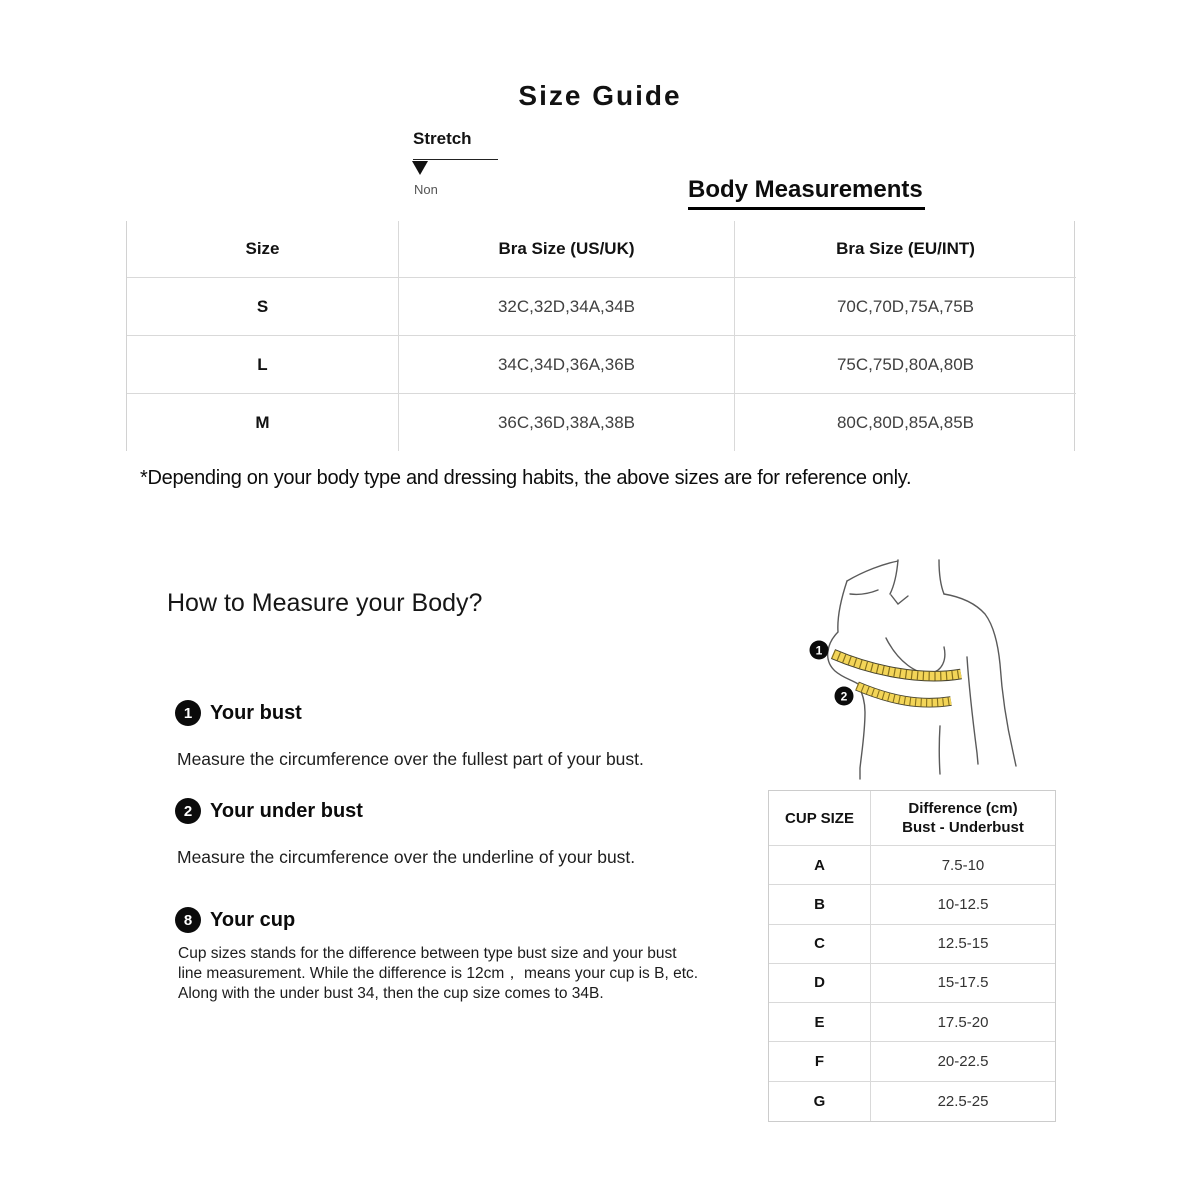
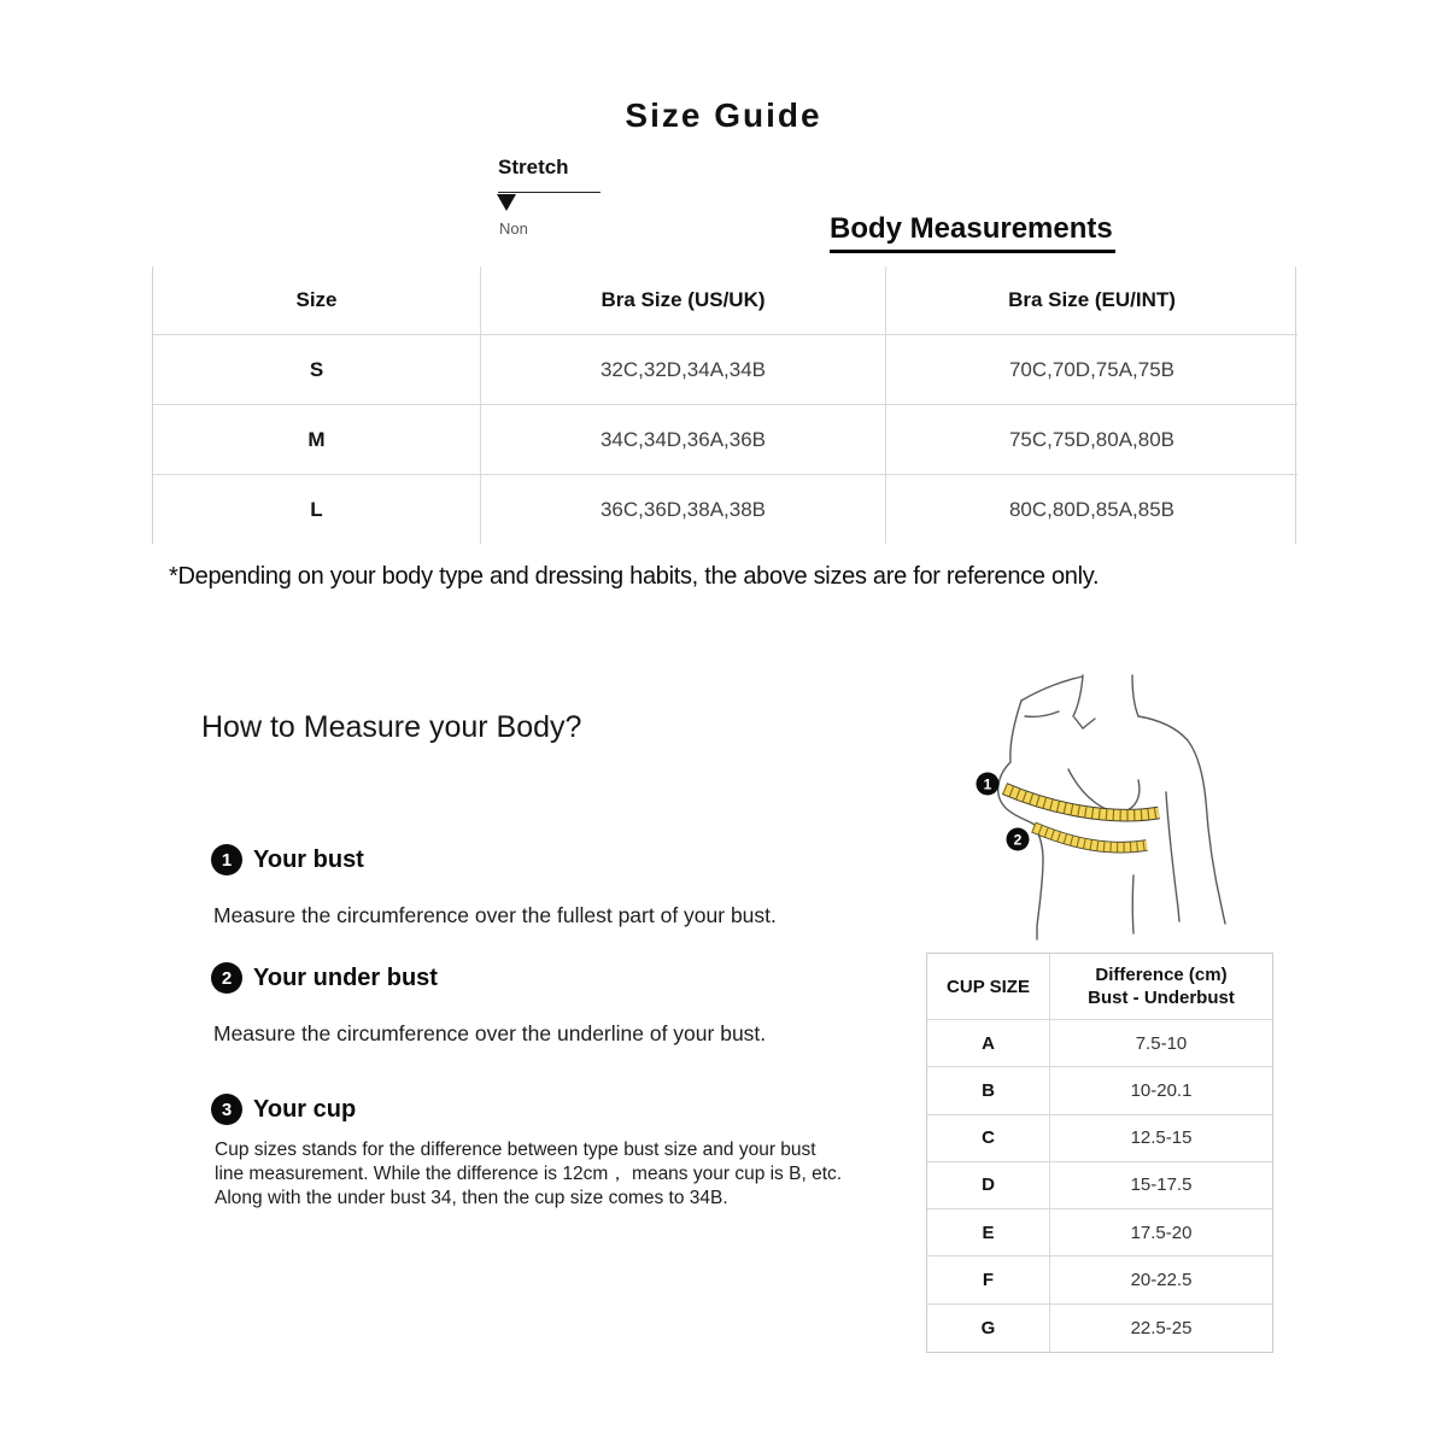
  Size Guide
  Stretch
  Non
  Body Measurements
  Size
  Bra Size (US/UK)
  Bra Size (EU/INT)
  S
  32C,32D,34A,34B
  70C,70D,75A,75B
- L
+ M
  34C,34D,36A,36B
  75C,75D,80A,80B
- M
+ L
  36C,36D,38A,38B
  80C,80D,85A,85B
  *Depending on your body type and dressing habits, the above sizes are for reference only.
  How to Measure your Body?
  1
  Your bust
  Measure the circumference over the fullest part of your bust.
  2
  Your under bust
  Measure the circumference over the underline of your bust.
- 8
+ 3
  Your cup
  Cup sizes stands for the difference between type bust size and your bust
  line measurement. While the difference is 12cm， means your cup is B, etc.
  Along with the under bust 34, then the cup size comes to 34B.
  1
  2
  CUP SIZE
  Difference (cm)
  Bust - Underbust
  A
  7.5-10
  B
- 10-12.5
+ 10-20.1
  C
  12.5-15
  D
  15-17.5
  E
  17.5-20
  F
  20-22.5
  G
  22.5-25
